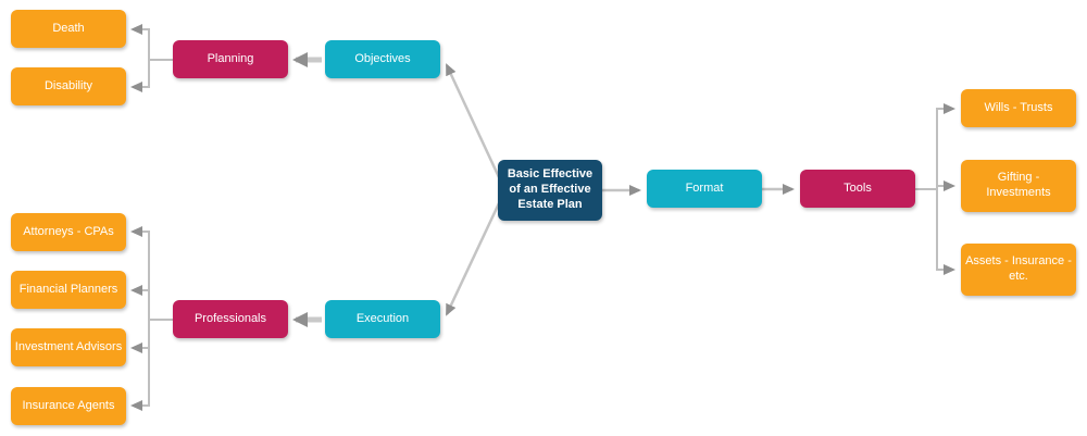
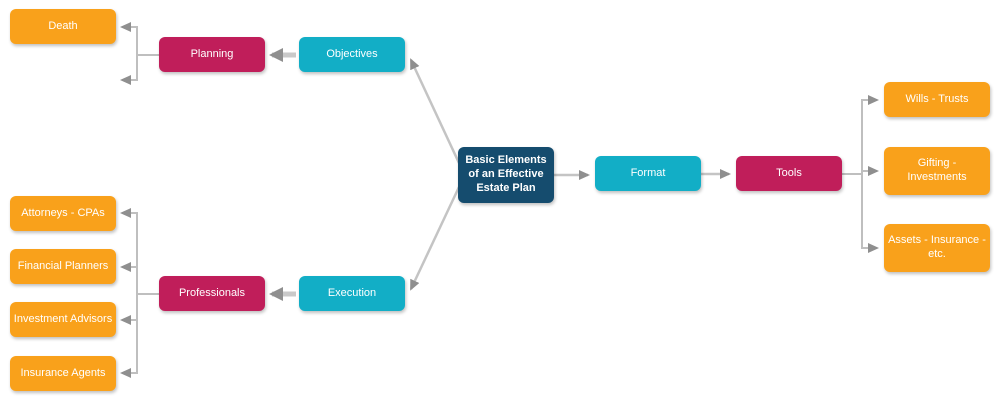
- Basic Effective of an Effective Estate Plan
+ Basic Elements of an Effective Estate Plan
  Objectives
  Planning
  Death
- Disability
  Execution
  Professionals
  Attorneys - CPAs
  Financial Planners
  Investment Advisors
  Insurance Agents
  Format
  Tools
  Wills - Trusts
  Gifting - Investments
  Assets - Insurance - etc.
